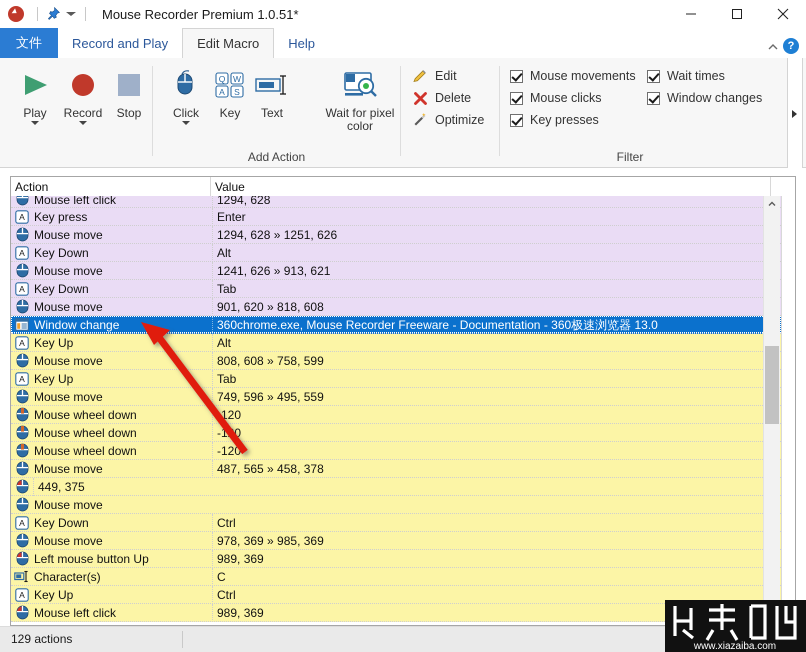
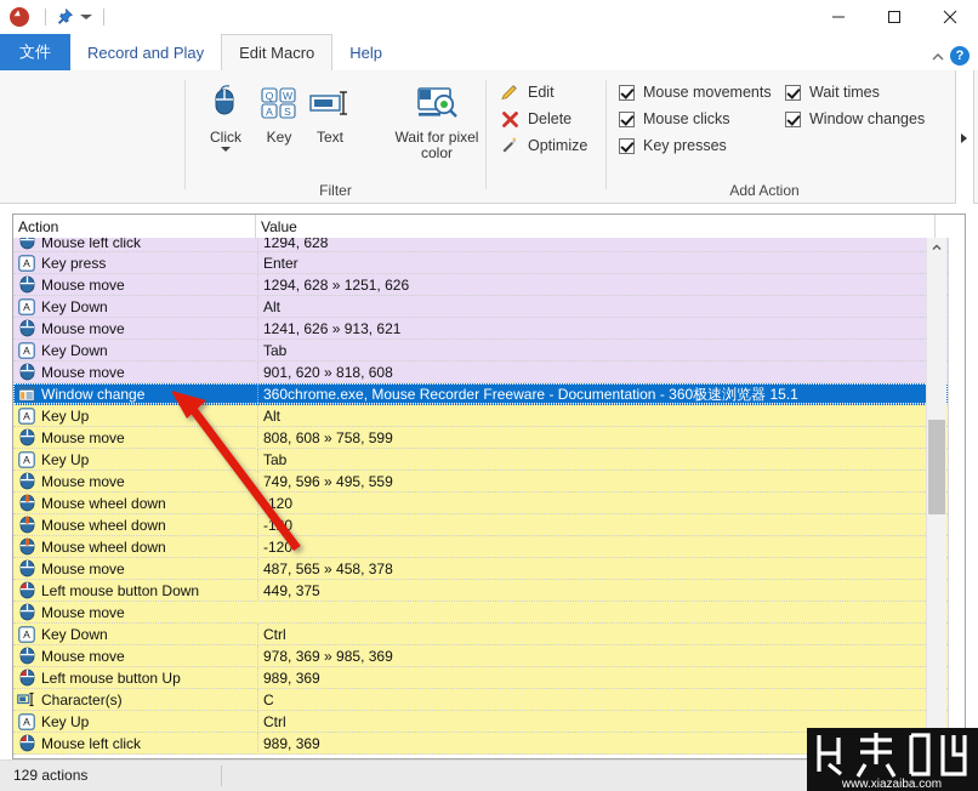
- Mouse Recorder Premium 1.0.51*
  文件
  Record and Play
  Edit Macro
  Help
- Play
- Record
- Stop
  Click
  Q
  W
  A
  S
  Key
  Text
  Wait for pixel color
- Add Action
+ Filter
  Edit
  Delete
  Optimize
  Mouse movements
  Mouse clicks
  Key presses
  Wait times
  Window changes
- Filter
+ Add Action
  ?
  Action
  Value
  Mouse left click
  1294, 628
  A
  Key press
  Enter
  Mouse move
  1294, 628 » 1251, 626
  A
  Key Down
  Alt
  Mouse move
  1241, 626 » 913, 621
  A
  Key Down
  Tab
  Mouse move
  901, 620 » 818, 608
  Window change
- 360chrome.exe, Mouse Recorder Freeware - Documentation - 360极速浏览器 13.0
+ 360chrome.exe, Mouse Recorder Freeware - Documentation - 360极速浏览器 15.1
  A
  Key Up
  Alt
  Mouse move
  808, 608 » 758, 599
  A
  Key Up
  Tab
  Mouse move
  749, 596 » 495, 559
  Mouse wheel down
  120
  Mouse wheel down
  -10
  Mouse wheel down
  -120
  Mouse move
  487, 565 » 458, 378
+ Left mouse button Down
  449, 375
  Mouse move
  A
  Key Down
  Ctrl
  Mouse move
  978, 369 » 985, 369
  Left mouse button Up
  989, 369
  Character(s)
  C
  A
  Key Up
  Ctrl
  Mouse left click
  989, 369
  129 actions
  www.xiazaiba.com
